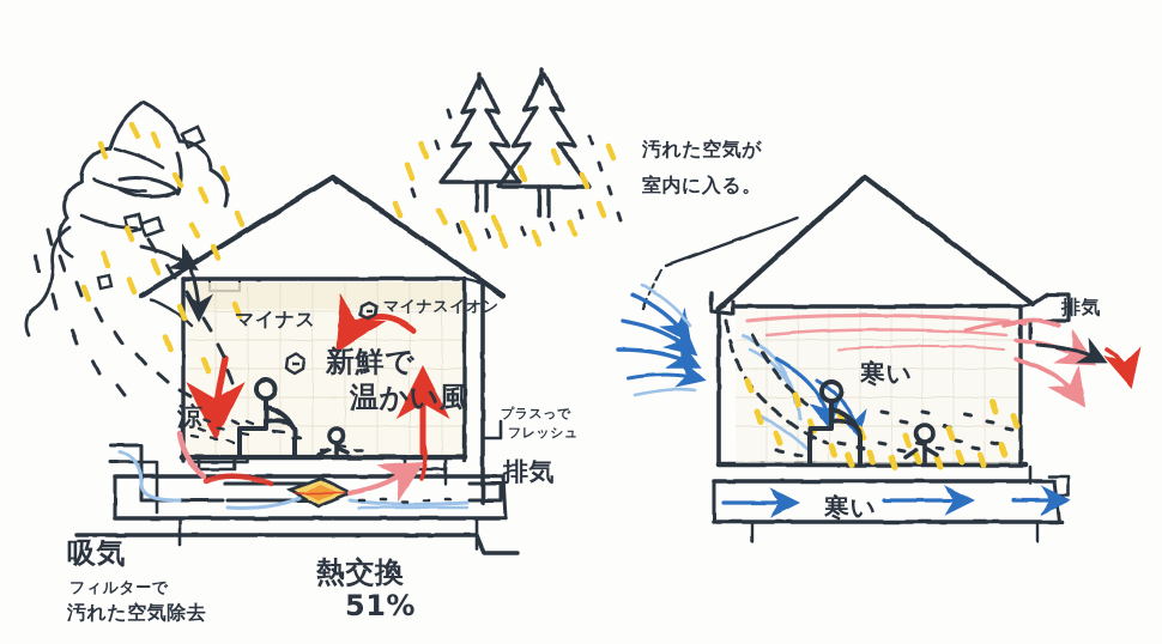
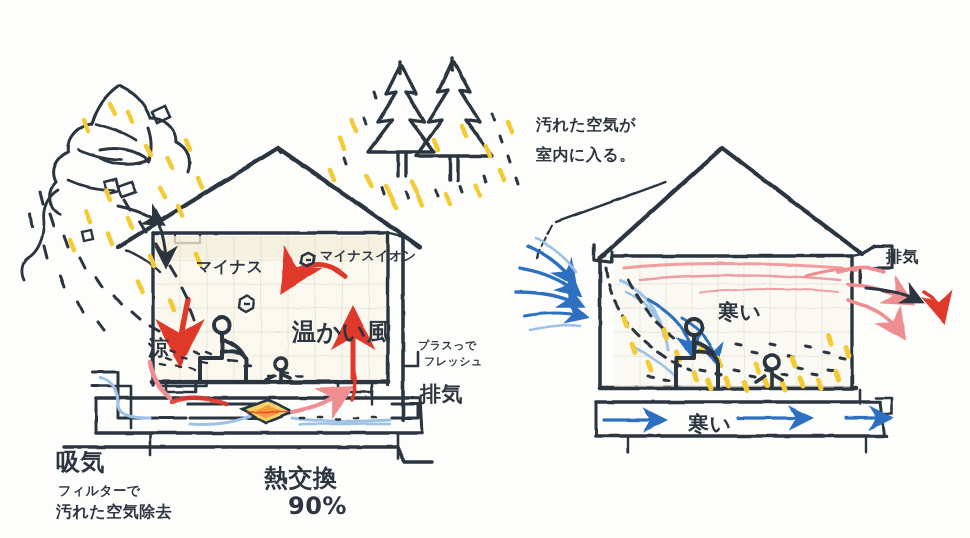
  マイナス
  マイナスイオン
- 新鮮で
  温かい風
  涼
  プラスっで
  フレッシュ
  排気
  吸気
  フィルターで
  汚れた空気除去
  熱交換
- 51%
+ 90%
  汚れた空気が
  室内に入る。
  寒い
  寒い
  排気
